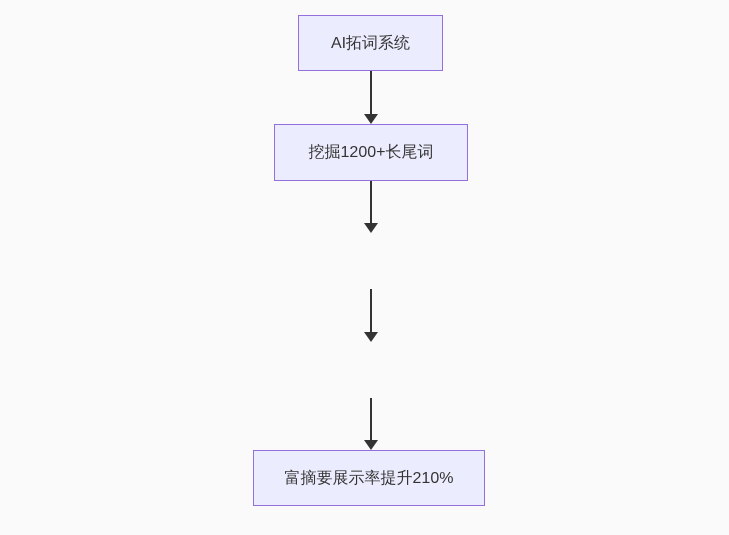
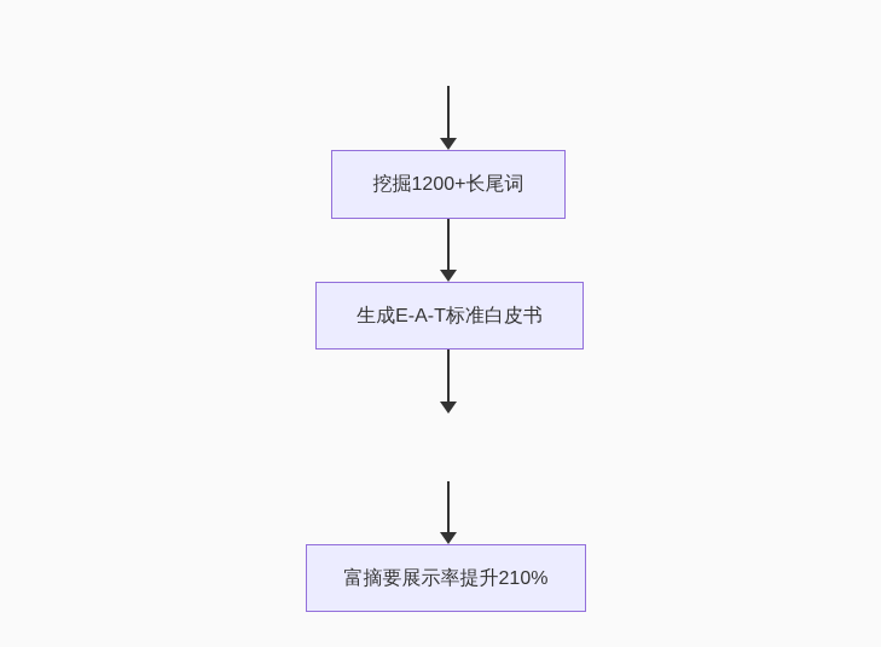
- AI拓词系统
  挖掘1200+长尾词
+ 生成E-A-T标准白皮书
  富摘要展示率提升210%
